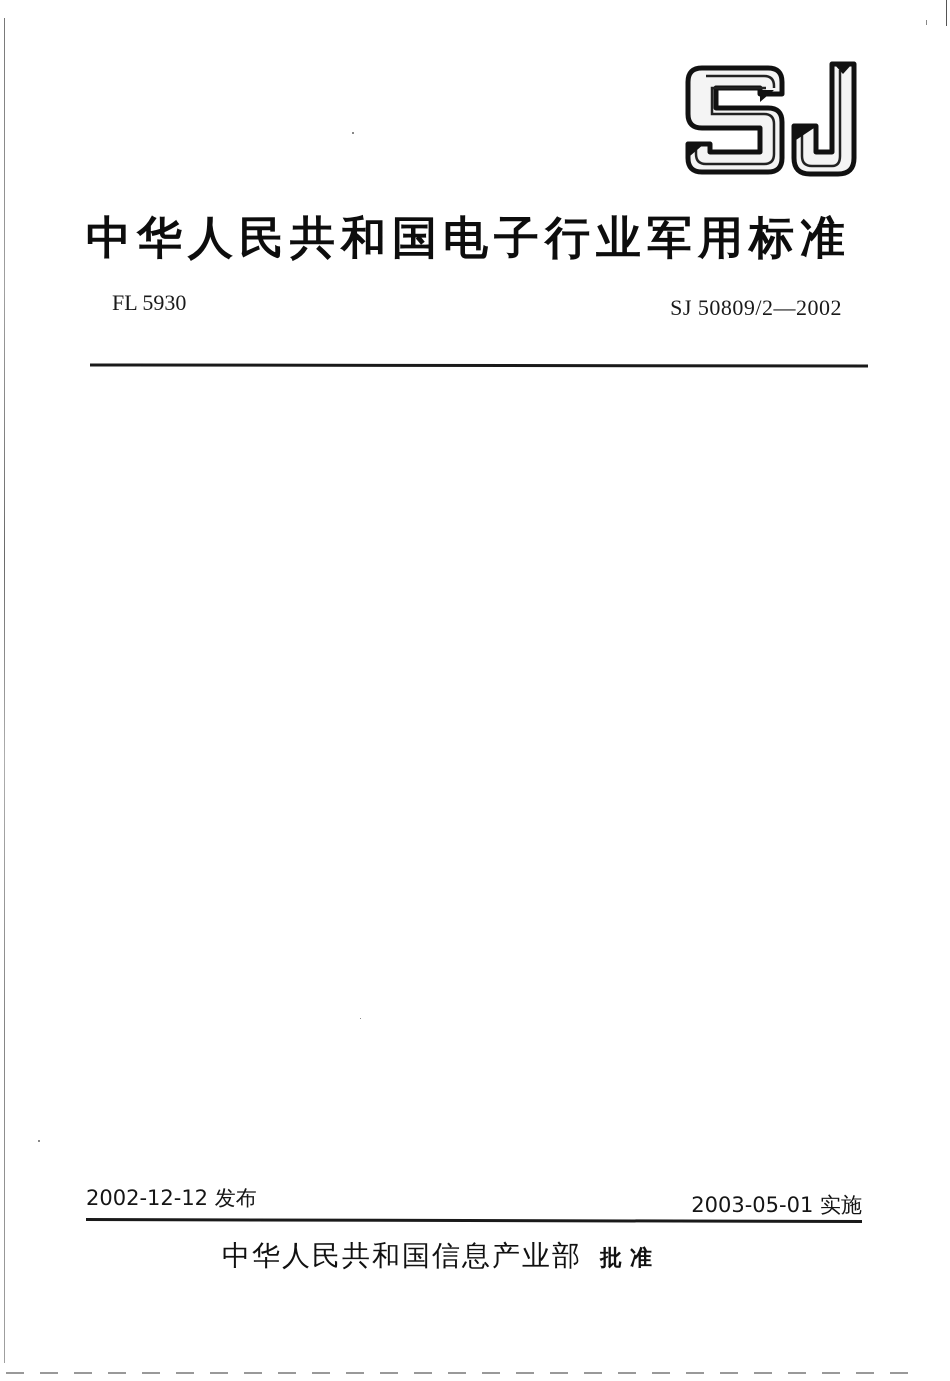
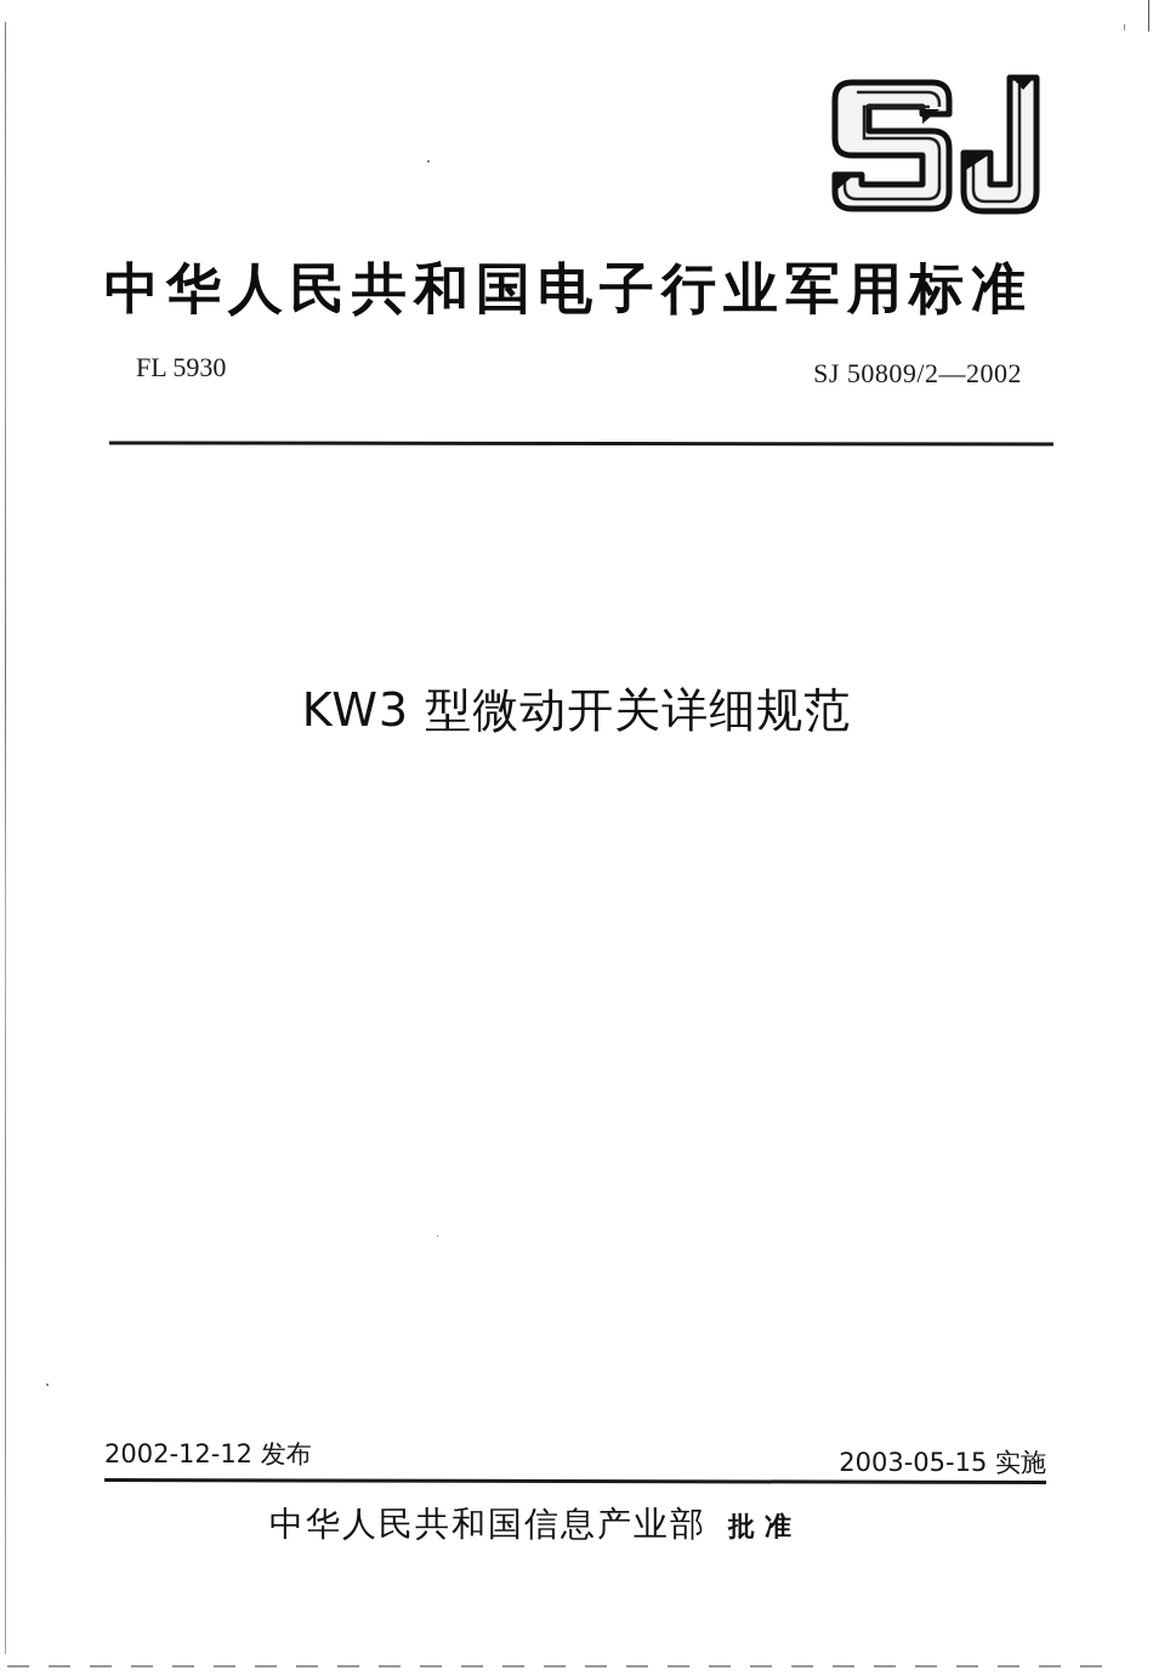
  中华人民共和国电子行业军用标准
  FL 5930
  SJ 50809/2—2002
+ KW3 型微动开关详细规范
  2002-12-12 发布
- 2003-05-01 实施
+ 2003-05-15 实施
  中华人民共和国信息产业部 批准
